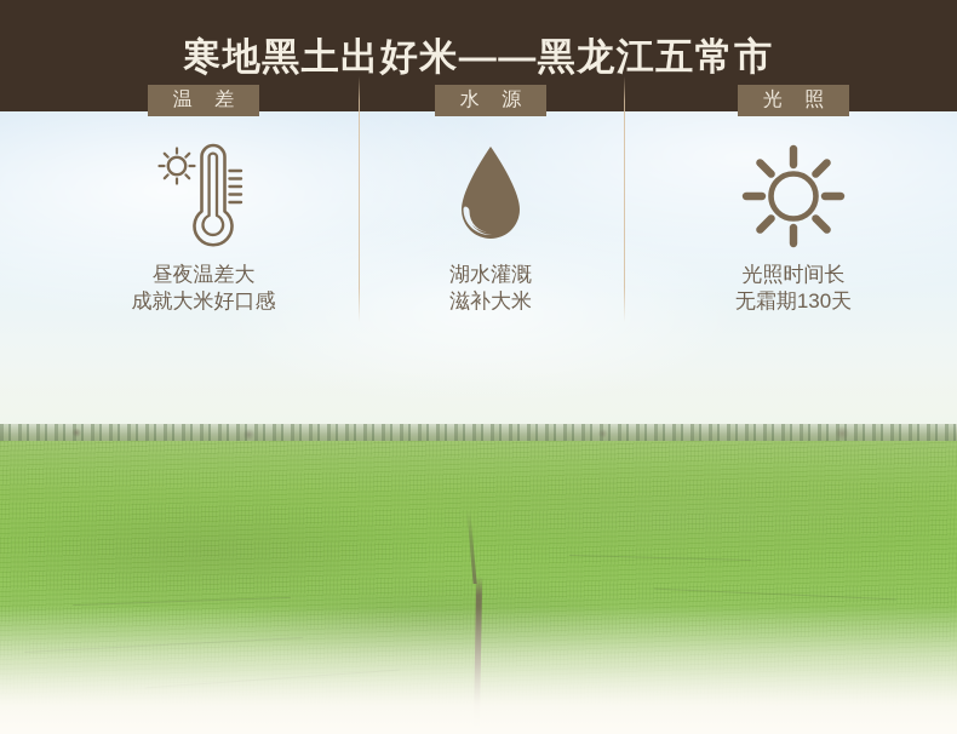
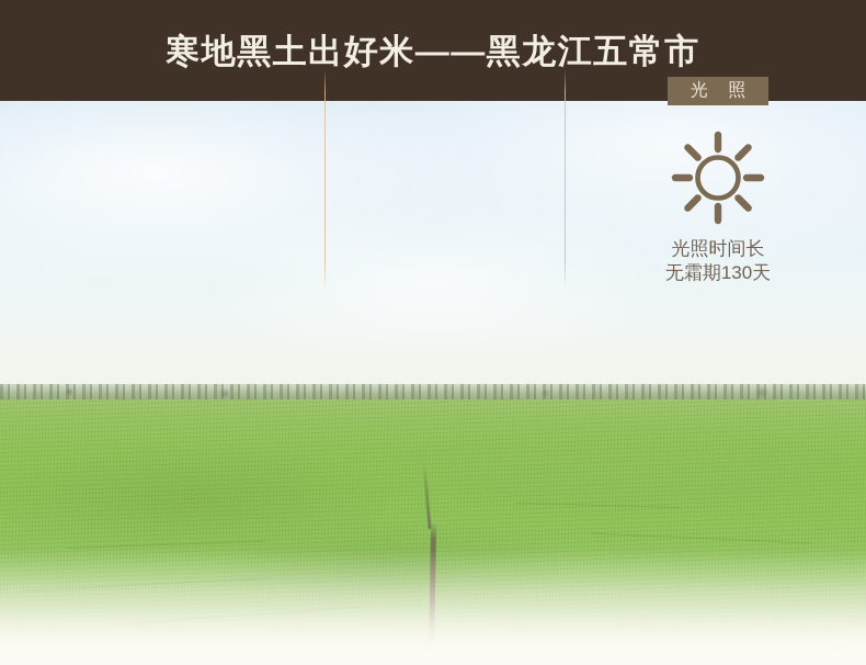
  寒地黑土出好米——黑龙江五常市
- 温 差
- 昼夜温差大
- 成就大米好口感
- 水 源
- 湖水灌溉
- 滋补大米
  光 照
  光照时间长
  无霜期130天
